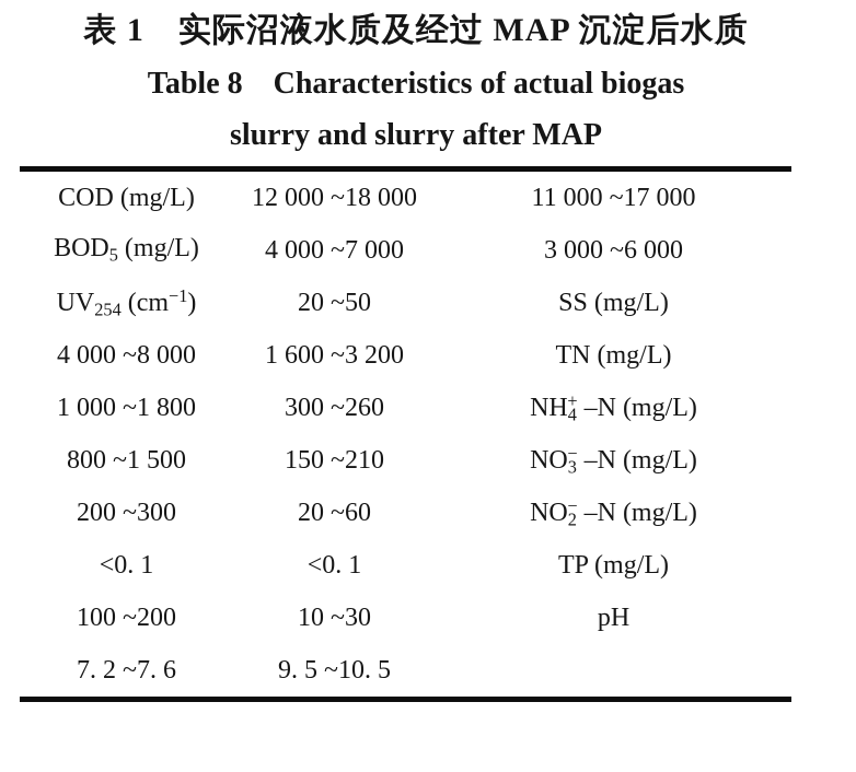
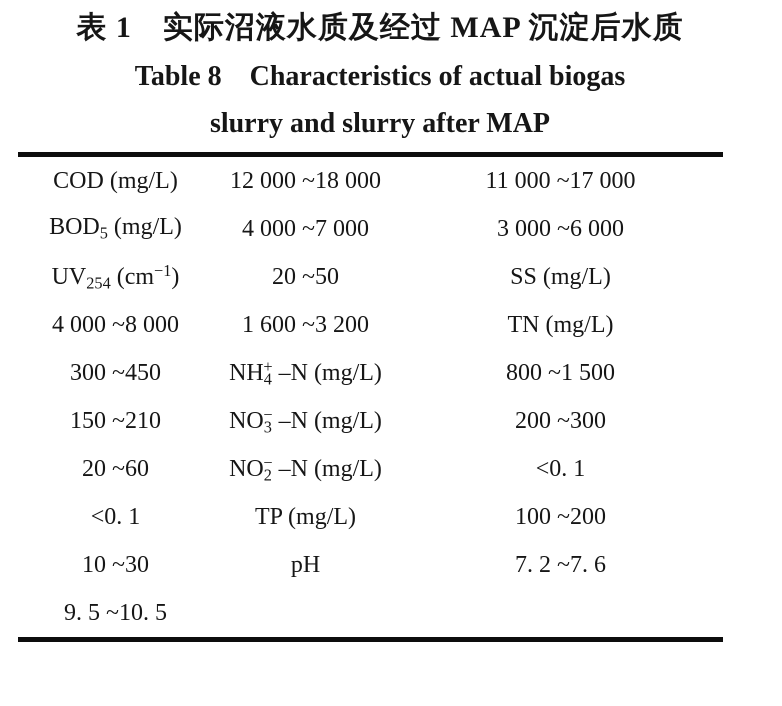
  表 1 实际沼液水质及经过 MAP 沉淀后水质
  Table 8 Characteristics of actual biogas
  slurry and slurry after MAP
  COD (mg/L)
  12 000 ~18 000
  11 000 ~17 000
  BOD5 (mg/L)
  4 000 ~7 000
  3 000 ~6 000
  UV254 (cm−1)
  20 ~50
  SS (mg/L)
  4 000 ~8 000
  1 600 ~3 200
  TN (mg/L)
- 1 000 ~1 800
- 300 ~260
+ 300 ~450
  NH4+ –N (mg/L)
  800 ~1 500
  150 ~210
  NO3− –N (mg/L)
  200 ~300
  20 ~60
  NO2− –N (mg/L)
  <0. 1
  <0. 1
  TP (mg/L)
  100 ~200
  10 ~30
  pH
  7. 2 ~7. 6
  9. 5 ~10. 5
